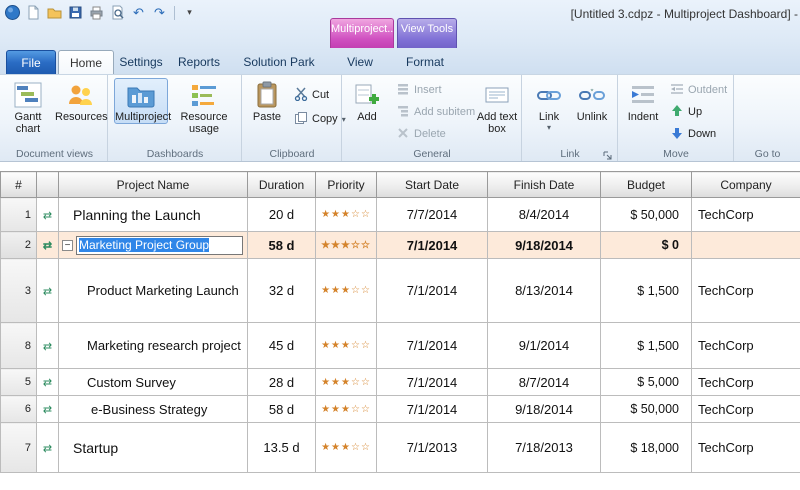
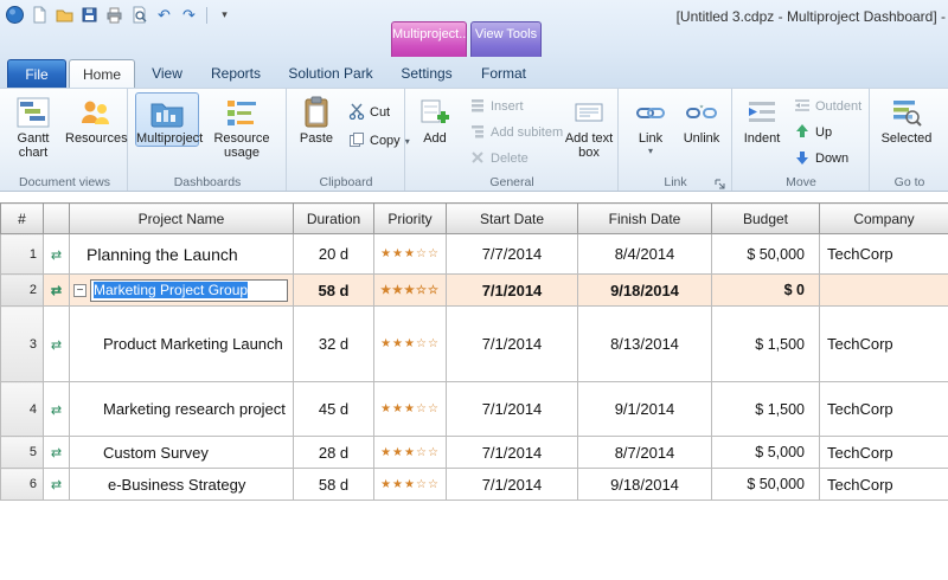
  ↶
  ↷
  ▾
  [Untitled 3.cdpz - Multiproject Dashboard] -
  Multiproject..
  View Tools
  File
  Home
- Settings
+ View
  Reports
  Solution Park
- View
+ Settings
  Format
  Gantt chart
  Resources
  Document views
  Multiproject
  Resource usage
  Dashboards
  Paste
  Cut
  Copy
  ▾
  Clipboard
  Add
  Insert
  Add subitem
  Delete
  Add text box
  General
  Link
  ▾
  Unlink
  Link
  Indent
  Outdent
  Up
  Down
  Move
+ Selected
  Go to
  #		Project Name	Duration	Priority	Start Date	Finish Date	Budget	Company
  1	⇄	Planning the Launch	20 d	★★★☆☆	7/7/2014	8/4/2014	$ 50,000	TechCorp
  2	⇄	− Marketing Project Group	58 d	★★★☆☆	7/1/2014	9/18/2014	$ 0
  3	⇄	Product Marketing Launch	32 d	★★★☆☆	7/1/2014	8/13/2014	$ 1,500	TechCorp
- 8	⇄	Marketing research project	45 d	★★★☆☆	7/1/2014	9/1/2014	$ 1,500	TechCorp
+ 4	⇄	Marketing research project	45 d	★★★☆☆	7/1/2014	9/1/2014	$ 1,500	TechCorp
  5	⇄	Custom Survey	28 d	★★★☆☆	7/1/2014	8/7/2014	$ 5,000	TechCorp
  6	⇄	e-Business Strategy	58 d	★★★☆☆	7/1/2014	9/18/2014	$ 50,000	TechCorp
- 7	⇄	Startup	13.5 d	★★★☆☆	7/1/2013	7/18/2013	$ 18,000	TechCorp
